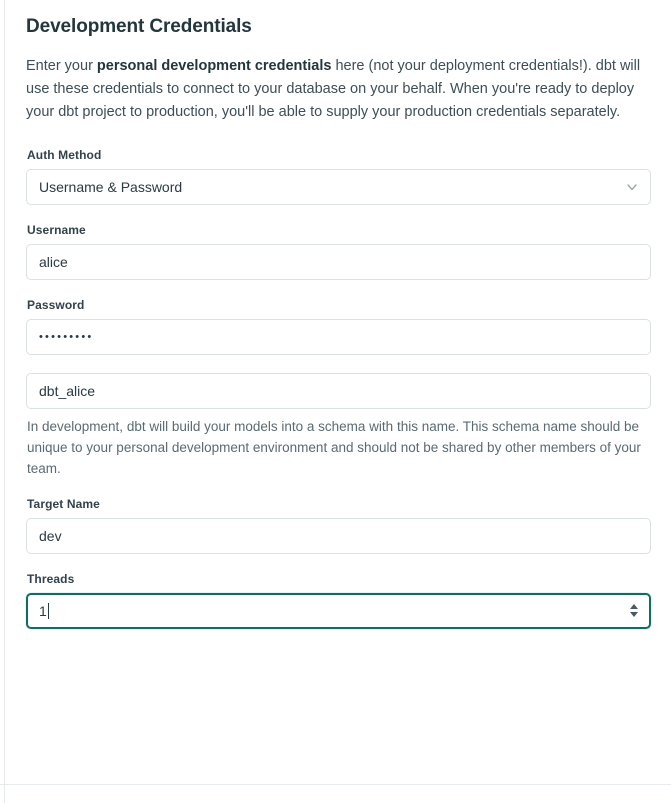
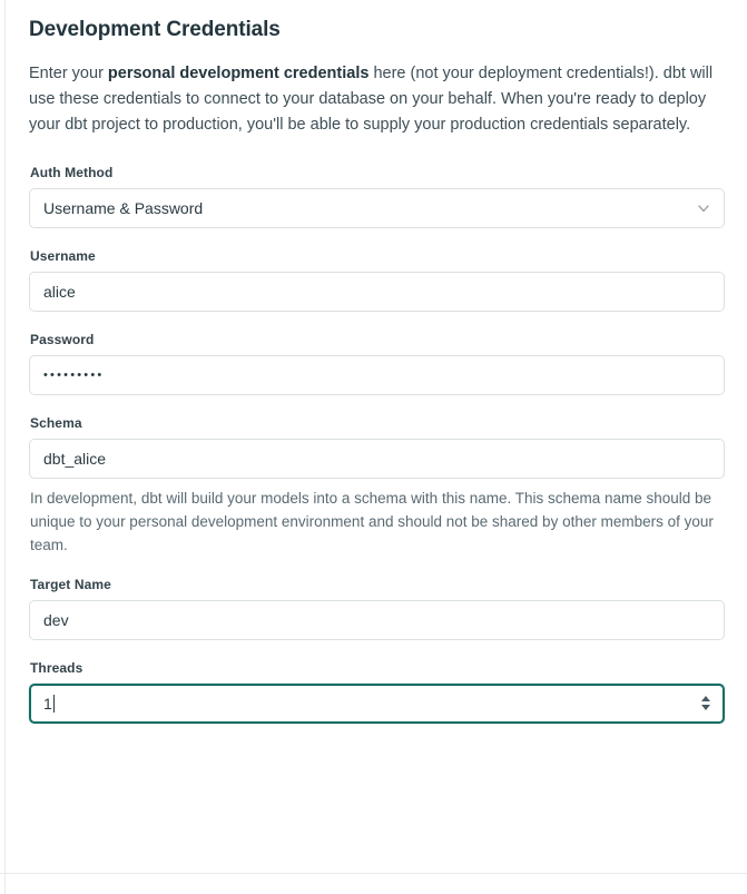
  Development Credentials
  Enter your personal development credentials here (not your deployment credentials!). dbt will use these credentials to connect to your database on your behalf. When you're ready to deploy your dbt project to production, you'll be able to supply your production credentials separately.
  Auth Method
  Username & Password
  Username
  alice
  Password
  •••••••••
+ Schema
  dbt_alice
  In development, dbt will build your models into a schema with this name. This schema name should be unique to your personal development environment and should not be shared by other members of your team.
  Target Name
  dev
  Threads
  1
